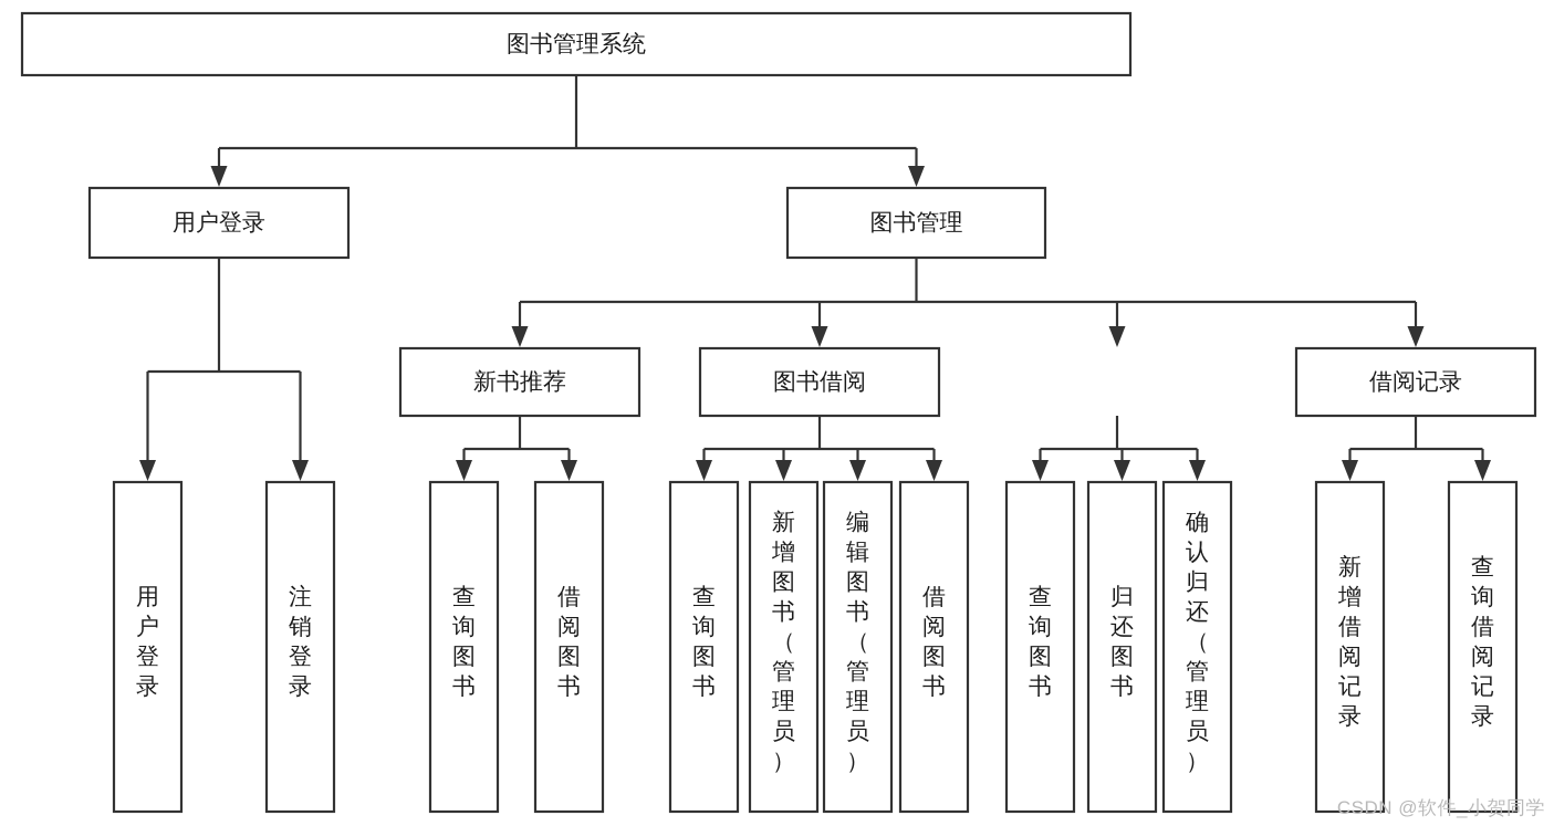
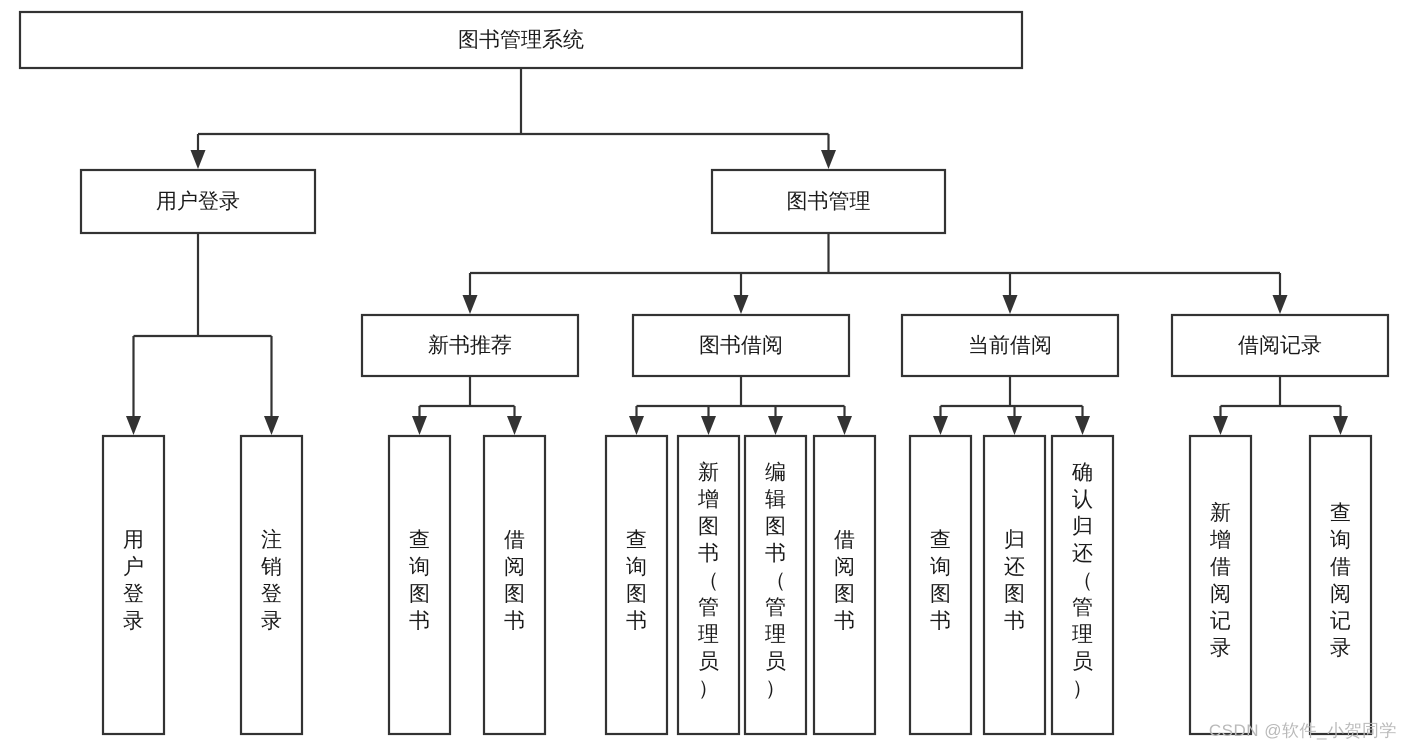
  图书管理系统
  用户登录
  图书管理
  新书推荐
  图书借阅
+ 当前借阅
  借阅记录
  用户登录
  注销登录
  查询图书
  借阅图书
  查询图书
  新增图书（管理员）
  编辑图书（管理员）
  借阅图书
  查询图书
  归还图书
  确认归还（管理员）
  新增借阅记录
  查询借阅记录
  CSDN @软件_小贺同学
